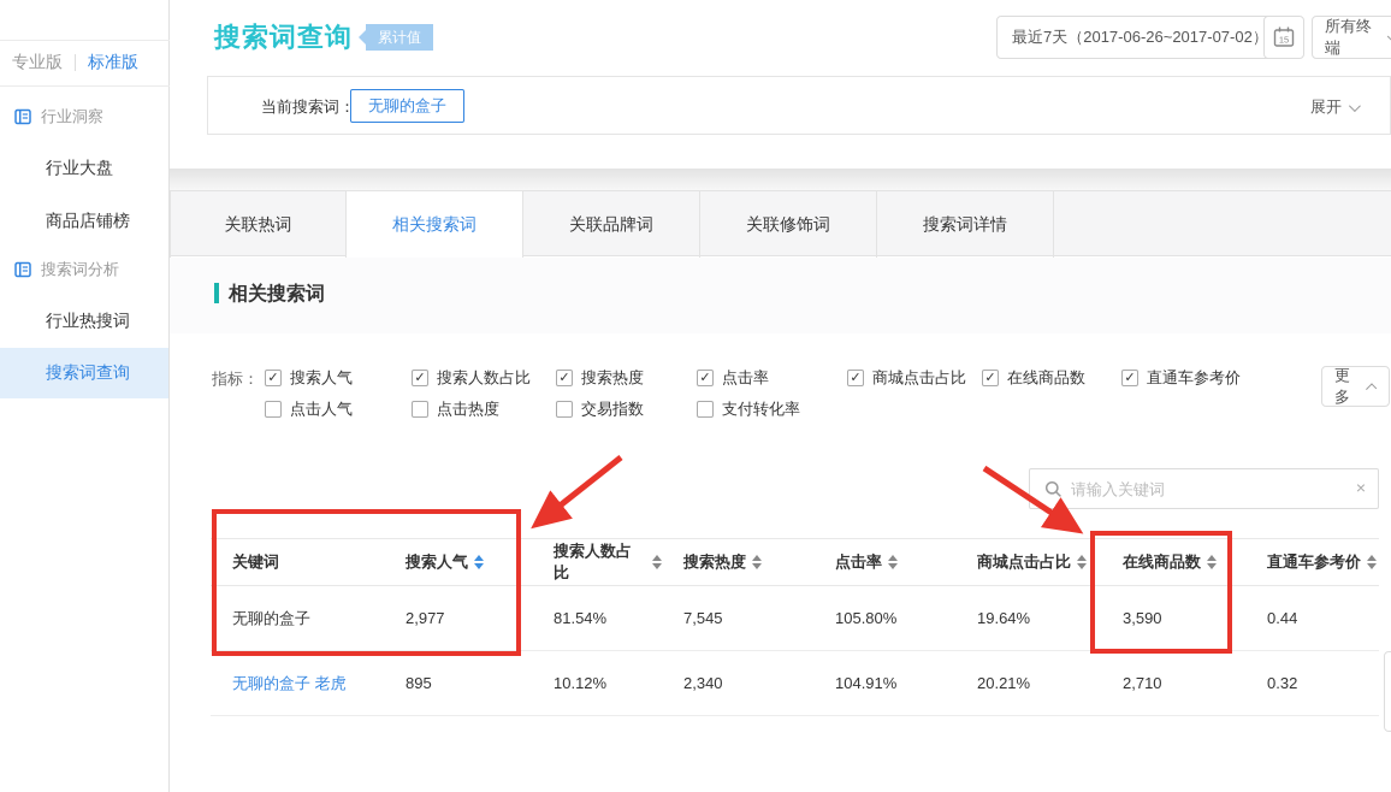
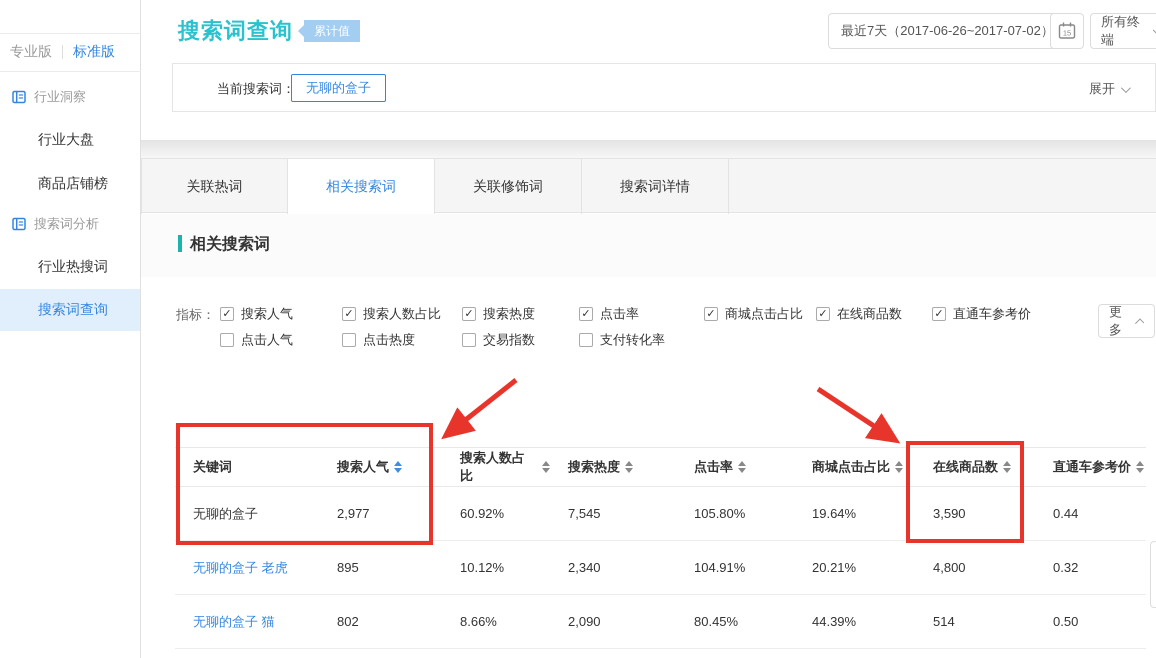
  专业版
  标准版
  行业洞察
  行业大盘
  商品店铺榜
  搜索词分析
  行业热搜词
  搜索词查询
  搜索词查询
  累计值
  最近7天（2017-06-26~2017-07-02）
  15
  所有终端
  当前搜索词：
  无聊的盒子
  展开
  关联热词
  相关搜索词
- 关联品牌词
  关联修饰词
  搜索词详情
  相关搜索词
  指标：
  搜索人气
  搜索人数占比
  搜索热度
  点击率
  商城点击占比
  在线商品数
  直通车参考价
  点击人气
  点击热度
  交易指数
  支付转化率
  更多
- 请输入关键词
- ×
  关键词
  搜索人气
  搜索人数占比
  搜索热度
  点击率
  商城点击占比
  在线商品数
  直通车参考价
  无聊的盒子
  2,977
- 81.54%
+ 60.92%
  7,545
  105.80%
  19.64%
  3,590
  0.44
  无聊的盒子 老虎
  895
  10.12%
  2,340
  104.91%
  20.21%
- 2,710
+ 4,800
  0.32
+ 无聊的盒子 猫
+ 802
+ 8.66%
+ 2,090
+ 80.45%
+ 44.39%
+ 514
+ 0.50
